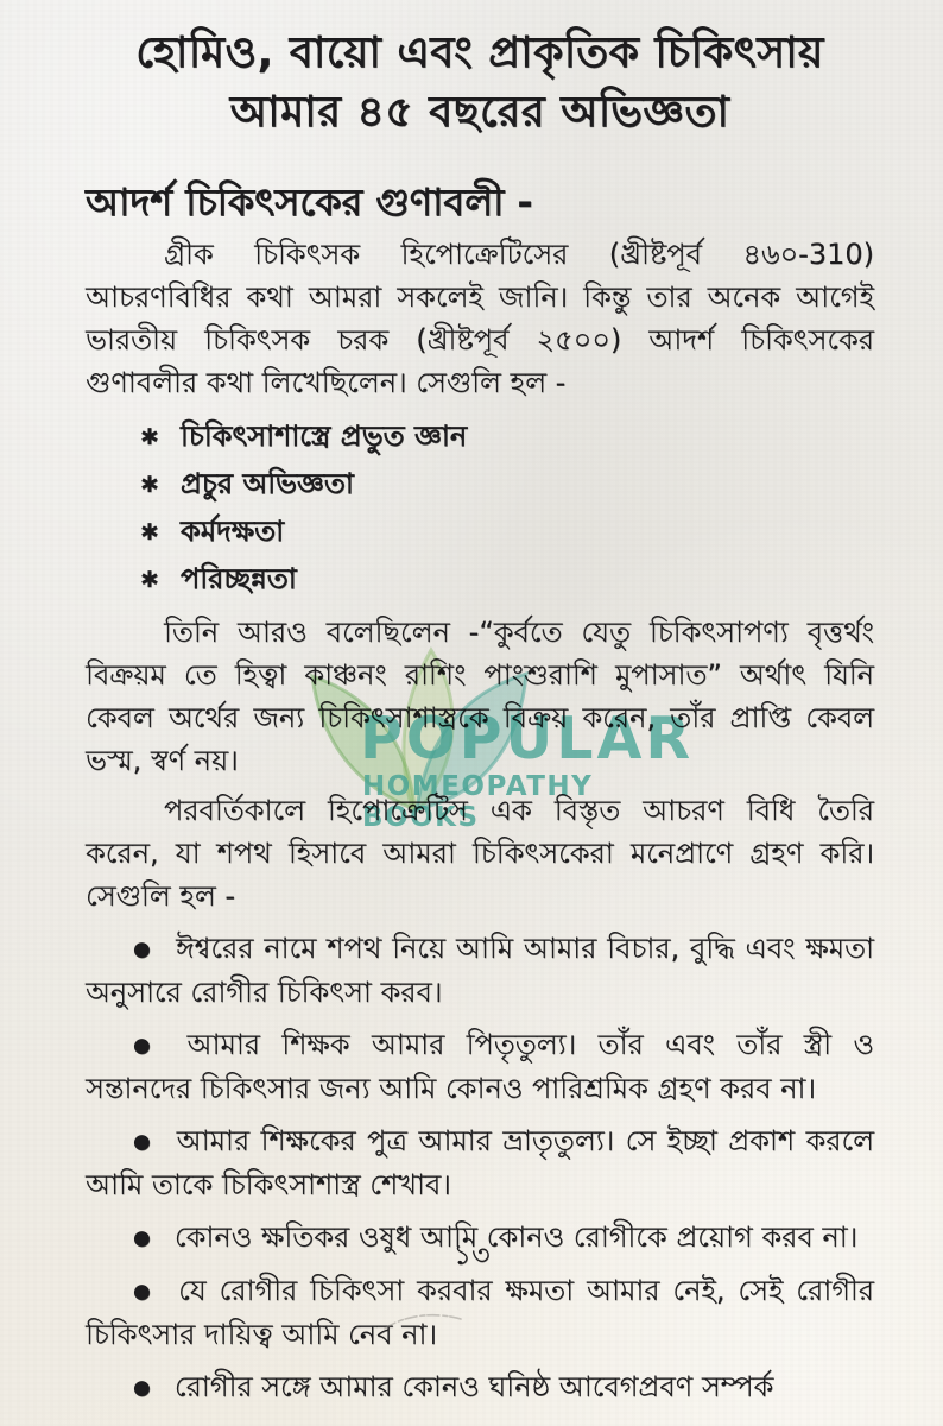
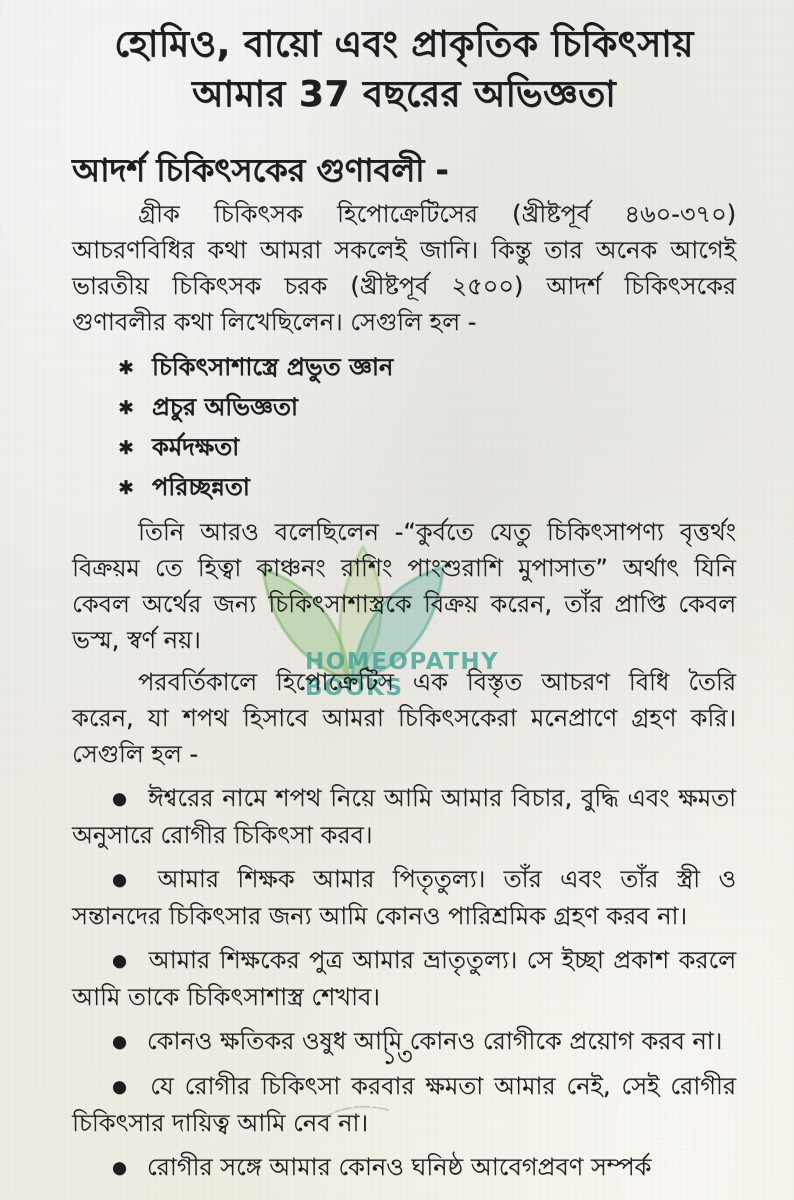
  হোমিও, বায়ো এবং প্রাকৃতিক চিকিৎসায়
- আমার ৪৫ বছরের অভিজ্ঞতা
+ আমার 37 বছরের অভিজ্ঞতা
  আদর্শ চিকিৎসকের গুণাবলী -
- গ্রীক চিকিৎসক হিপোক্রেটিসের (খ্রীষ্টপূর্ব ৪৬০-310) আচরণবিধির কথা আমরা সকলেই জানি। কিন্তু তার অনেক আগেই ভারতীয় চিকিৎসক চরক (খ্রীষ্টপূর্ব ২৫০০) আদর্শ চিকিৎসকের গুণাবলীর কথা লিখেছিলেন। সেগুলি হল -
+ গ্রীক চিকিৎসক হিপোক্রেটিসের (খ্রীষ্টপূর্ব ৪৬০-৩৭০) আচরণবিধির কথা আমরা সকলেই জানি। কিন্তু তার অনেক আগেই ভারতীয় চিকিৎসক চরক (খ্রীষ্টপূর্ব ২৫০০) আদর্শ চিকিৎসকের গুণাবলীর কথা লিখেছিলেন। সেগুলি হল -
  ✱ চিকিৎসাশাস্ত্রে প্রভুত জ্ঞান
  ✱ প্রচুর অভিজ্ঞতা
  ✱ কর্মদক্ষতা
  ✱ পরিচ্ছন্নতা
  তিনি আরও বলেছিলেন -“কুর্বতে যেতু চিকিৎসাপণ্য বৃত্তর্থং বিক্রয়ম তে হিত্বা কাঞ্চনং রাশিং পাংশুরাশি মুপাসাত” অর্থাৎ যিনি কেবল অর্থের জন্য চিকিৎসাশাস্ত্রকে বিক্রয় করেন, তাঁর প্রাপ্তি কেবল ভস্ম, স্বর্ণ নয়।
  পরবর্তিকালে হিপোক্রেটিস এক বিস্তৃত আচরণ বিধি তৈরি করেন, যা শপথ হিসাবে আমরা চিকিৎসকেরা মনেপ্রাণে গ্রহণ করি। সেগুলি হল -
  ● ঈশ্বরের নামে শপথ নিয়ে আমি আমার বিচার, বুদ্ধি এবং ক্ষমতা অনুসারে রোগীর চিকিৎসা করব।
  ● আমার শিক্ষক আমার পিতৃতুল্য। তাঁর এবং তাঁর স্ত্রী ও সন্তানদের চিকিৎসার জন্য আমি কোনও পারিশ্রমিক গ্রহণ করব না।
  ● আমার শিক্ষকের পুত্র আমার ভ্রাতৃতুল্য। সে ইচ্ছা প্রকাশ করলে আমি তাকে চিকিৎসাশাস্ত্র শেখাব।
  ● কোনও ক্ষতিকর ওষুধ আমি কোনও রোগীকে প্রয়োগ করব না।
  ● যে রোগীর চিকিৎসা করবার ক্ষমতা আমার নেই, সেই রোগীর চিকিৎসার দায়িত্ব আমি নেব না।
  ● রোগীর সঙ্গে আমার কোনও ঘনিষ্ঠ আবেগপ্রবণ সম্পর্ক
- POPULAR
  HOMEOPATHY BOOKS
  ১৩
